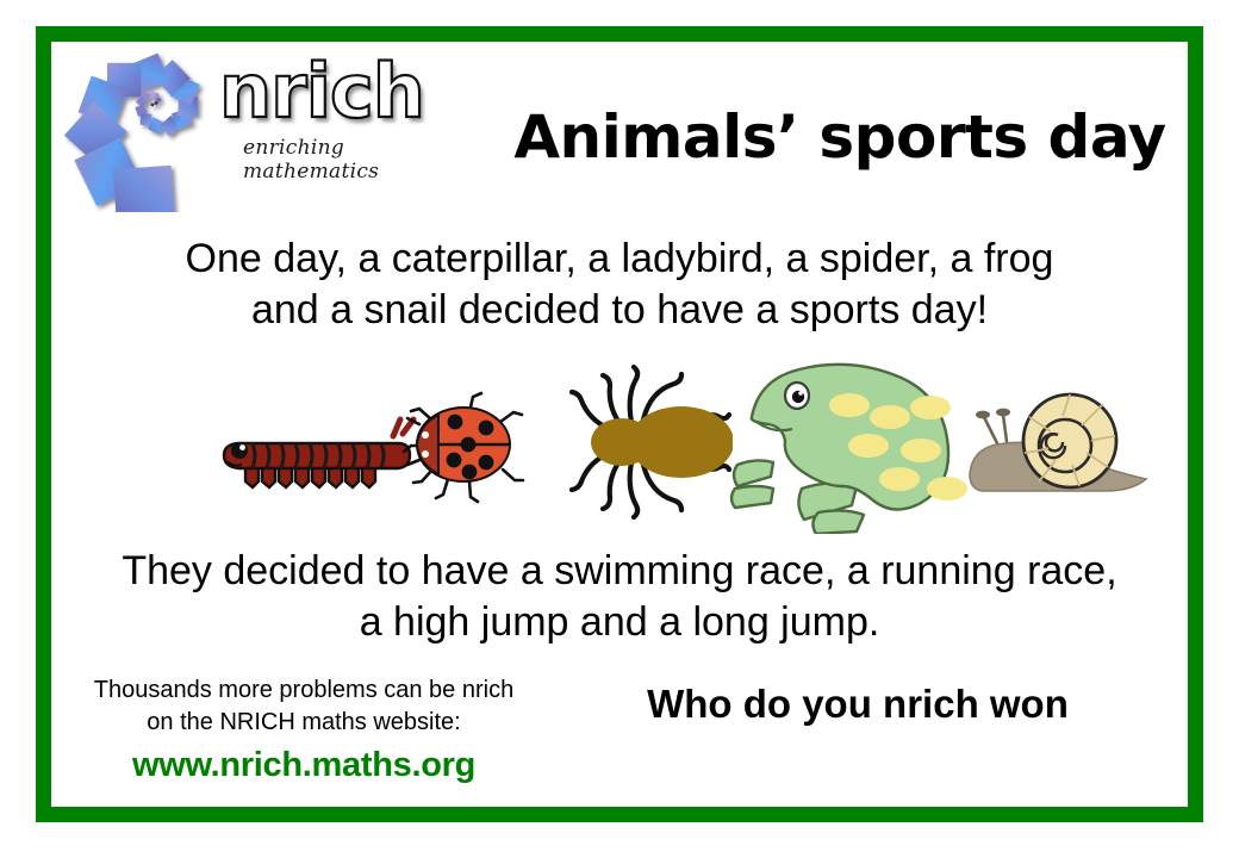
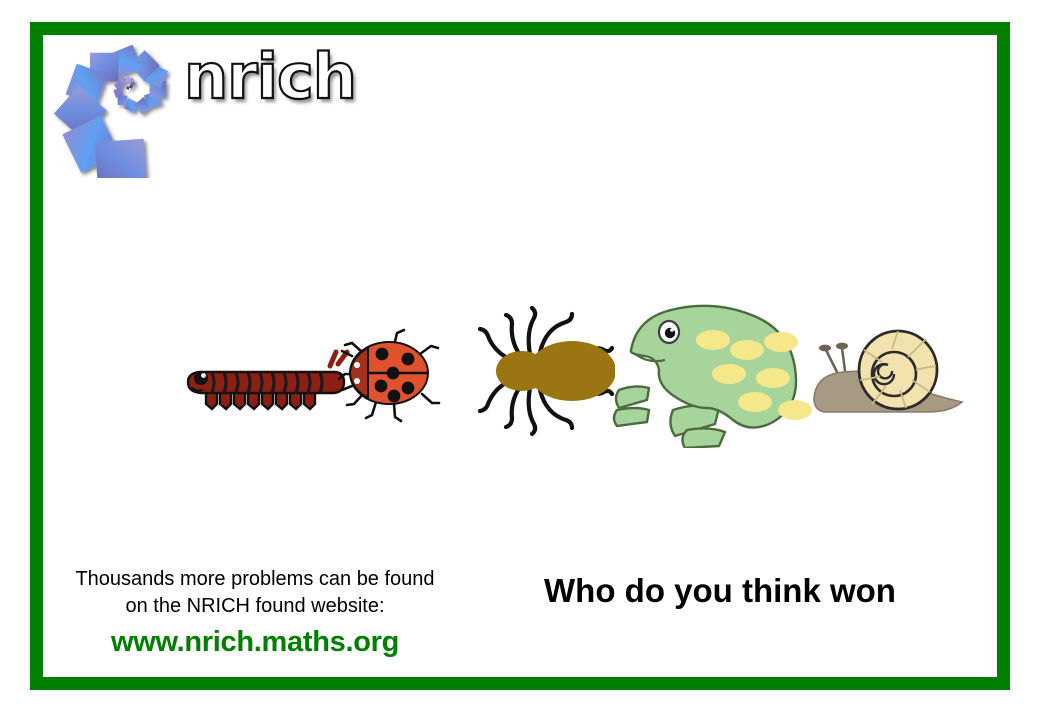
  nrich
- enriching mathematics
- Animals’ sports day
- One day, a caterpillar, a ladybird, a spider, a frog
- and a snail decided to have a sports day!
- They decided to have a swimming race, a running race,
- a high jump and a long jump.
- Thousands more problems can be nrich
+ Thousands more problems can be found
- on the NRICH maths website:
+ on the NRICH found website:
  www.nrich.maths.org
- Who do you nrich won
+ Who do you think won
